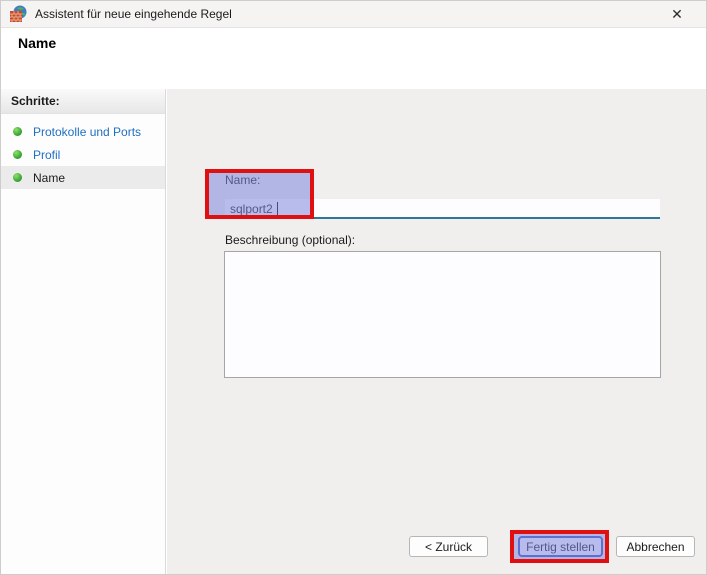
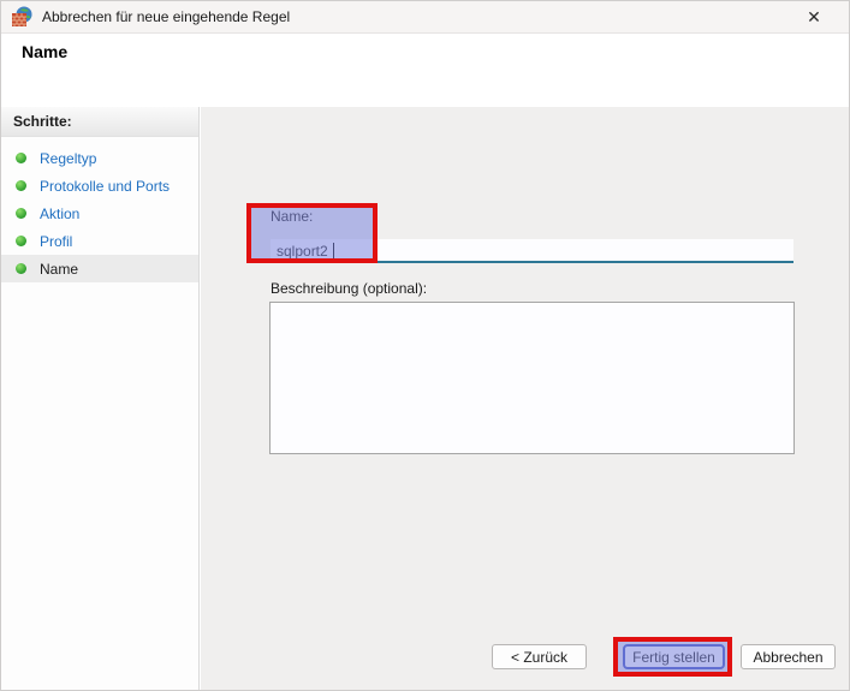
- Assistent für neue eingehende Regel
+ Abbrechen für neue eingehende Regel
  ✕
  Name
  Schritte:
+ Regeltyp
  Protokolle und Ports
+ Aktion
  Profil
  Name
  Name:
  sqlport2
  Beschreibung (optional):
  < Zurück
  Fertig stellen
  Abbrechen
